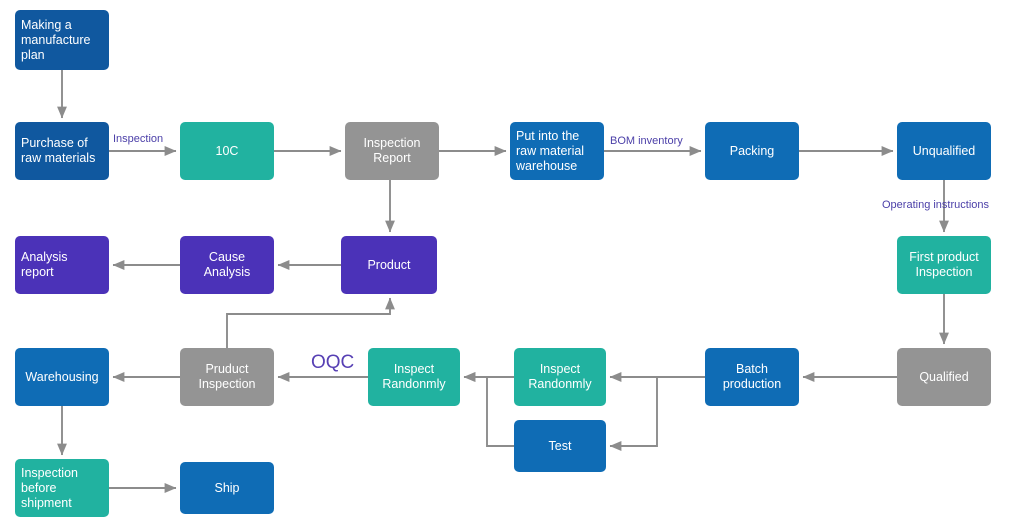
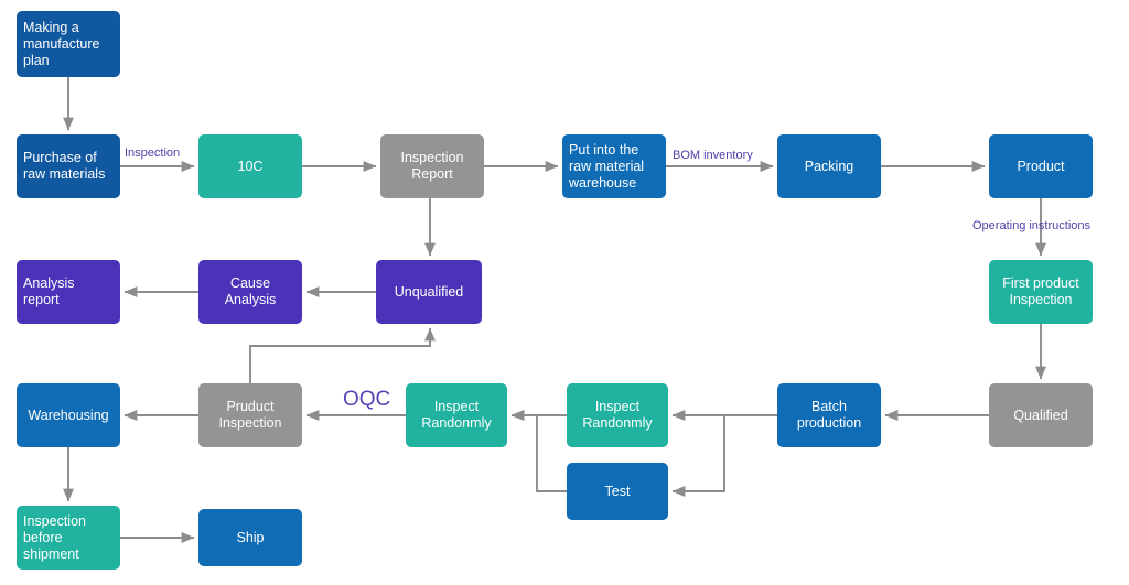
  Making a
  manufacture
  plan
  Purchase of
  raw materials
  10C
  Inspection
  Report
  Put into the
  raw material
  warehouse
  Packing
- Unqualified
+ Product
  Analysis
  report
  Cause
  Analysis
- Product
+ Unqualified
  First product
  Inspection
  Warehousing
  Pruduct
  Inspection
  Inspect
  Randonmly
  Inspect
  Randonmly
  Batch
  production
  Qualified
  Test
  Inspection
  before
  shipment
  Ship
  Inspection
  BOM inventory
  Operating instructions
  OQC
